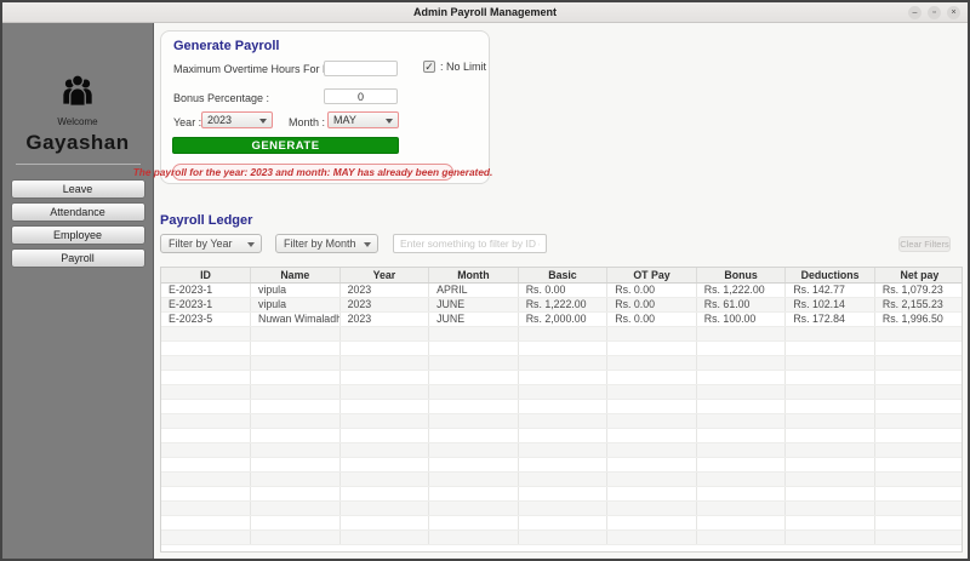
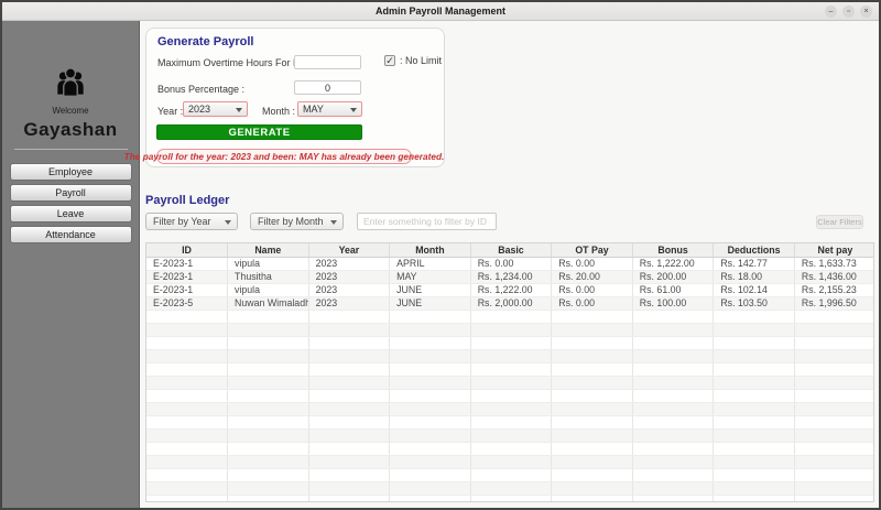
  Admin Payroll Management
  Welcome
  Gayashan
- Leave
+ Employee
- Attendance
+ Payroll
- Employee
+ Leave
- Payroll
+ Attendance
  Generate Payroll
  Maximum Overtime Hours For
  ✓
  : No Limit
  Bonus Percentage :
  0
  Year :
  2023
  Month :
  MAY
  GENERATE
- The payroll for the year: 2023 and month: MAY has already been generated.
+ The payroll for the year: 2023 and been: MAY has already been generated.
  Payroll Ledger
  Filter by Year
  Filter by Month
  Enter something to filter by ID
  Clear Filters
  ID	Name	Year	Month	Basic	OT Pay	Bonus	Deductions	Net pay
- E-2023-1	vipula	2023	APRIL	Rs. 0.00	Rs. 0.00	Rs. 1,222.00	Rs. 142.77	Rs. 1,079.23
+ E-2023-1	vipula	2023	APRIL	Rs. 0.00	Rs. 0.00	Rs. 1,222.00	Rs. 142.77	Rs. 1,633.73
+ E-2023-1	Thusitha	2023	MAY	Rs. 1,234.00	Rs. 20.00	Rs. 200.00	Rs. 18.00	Rs. 1,436.00
  E-2023-1	vipula	2023	JUNE	Rs. 1,222.00	Rs. 0.00	Rs. 61.00	Rs. 102.14	Rs. 2,155.23
- E-2023-5	Nuwan Wimaladh	2023	JUNE	Rs. 2,000.00	Rs. 0.00	Rs. 100.00	Rs. 172.84	Rs. 1,996.50
+ E-2023-5	Nuwan Wimaladh	2023	JUNE	Rs. 2,000.00	Rs. 0.00	Rs. 100.00	Rs. 103.50	Rs. 1,996.50
